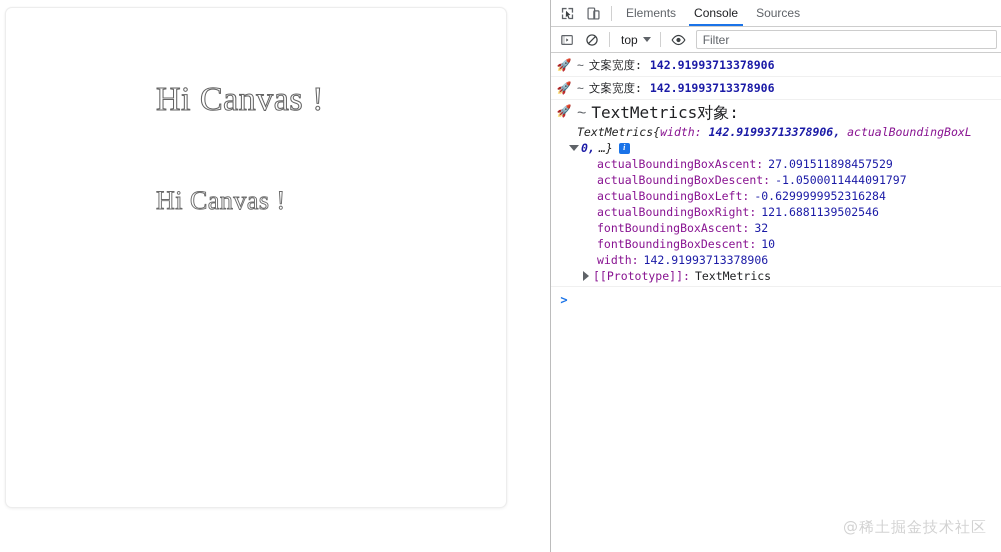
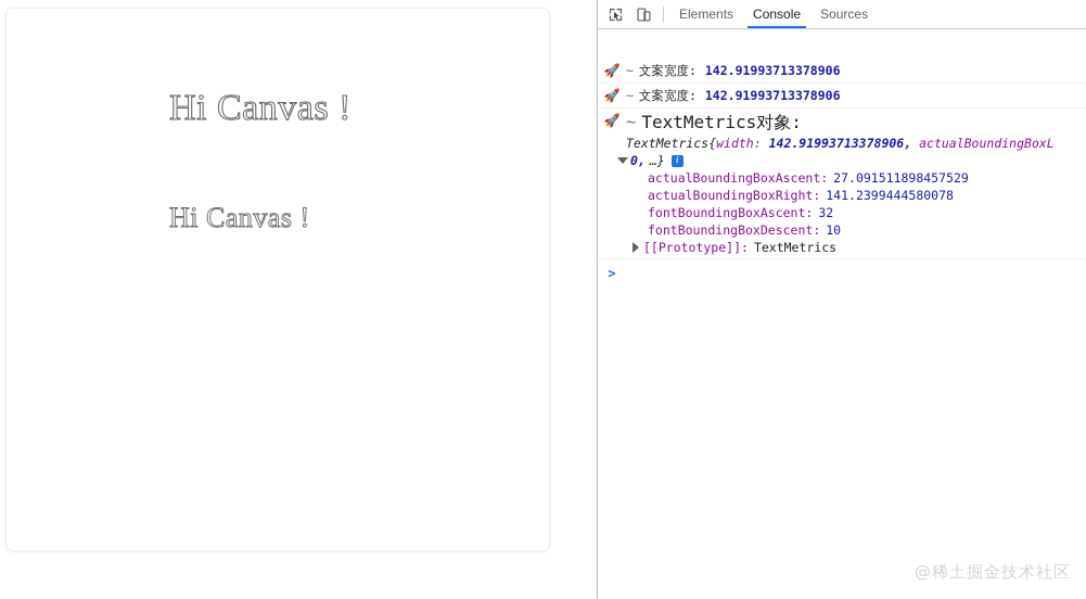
  Hi Canvas !
  Hi Canvas !
  Elements
  Console
  Sources
- top
- Filter
  🚀
  ~ 文案宽度: 142.91993713378906
  🚀
  ~ 文案宽度: 142.91993713378906
  🚀
  ~ TextMetrics对象:
  TextMetrics{width: 142.91993713378906, actualBoundingBoxL
  0,
  …}
  i
  actualBoundingBoxAscent: 27.091511898457529
- actualBoundingBoxDescent: -1.0500011444091797
- actualBoundingBoxLeft: -0.6299999952316284
- actualBoundingBoxRight: 121.6881139502546
+ actualBoundingBoxRight: 141.2399444580078
  fontBoundingBoxAscent: 32
  fontBoundingBoxDescent: 10
- width: 142.91993713378906
  [[Prototype]]:
  TextMetrics
  >
  @稀土掘金技术社区
